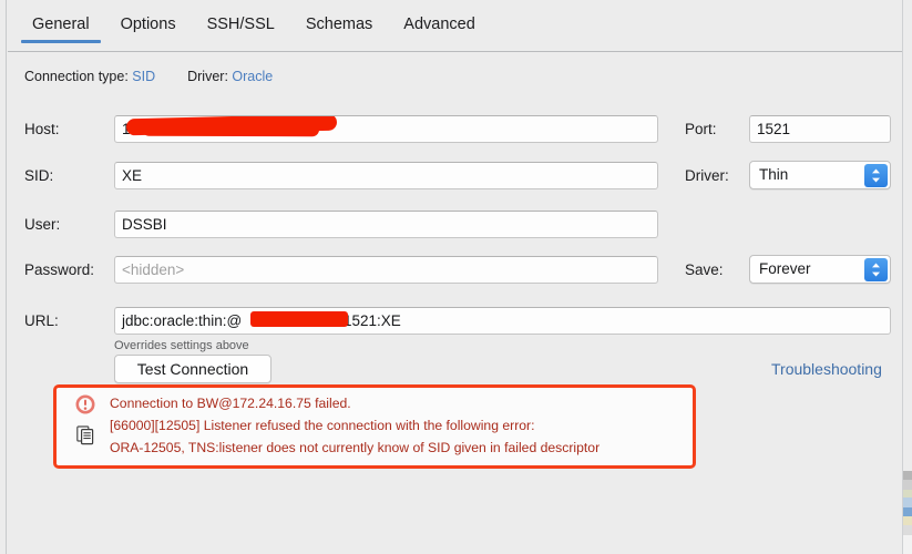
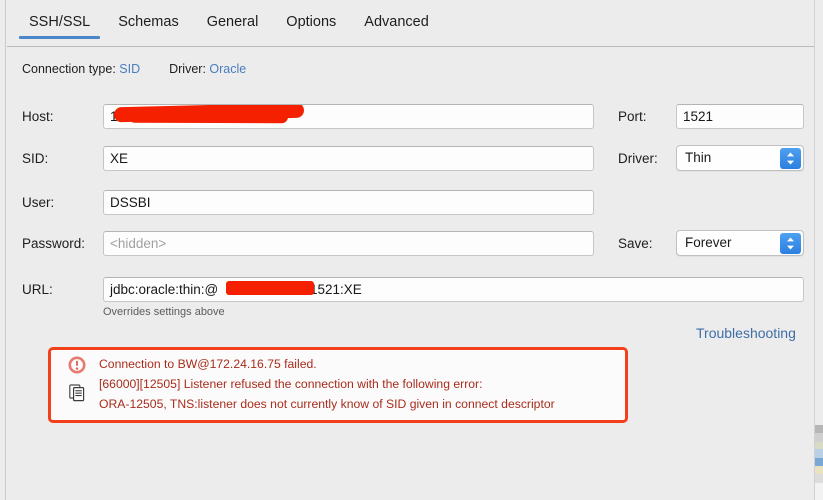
- General
+ SSH/SSL
- Options
+ Schemas
- SSH/SSL
+ General
- Schemas
+ Options
  Advanced
  Connection type: SID Driver: Oracle
  Host:
  Port:
  1521
  SID:
  XE
  Driver:
  Thin
  User:
  DSSBI
  Password:
  <hidden>
  Save:
  Forever
  URL:
  jdbc:oracle:thin:@ 521:XE
  Overrides settings above
- Test Connection
  Troubleshooting
  Connection to BW@172.24.16.75 failed.
  [66000][12505] Listener refused the connection with the following error:
- ORA-12505, TNS:listener does not currently know of SID given in failed descriptor
+ ORA-12505, TNS:listener does not currently know of SID given in connect descriptor
